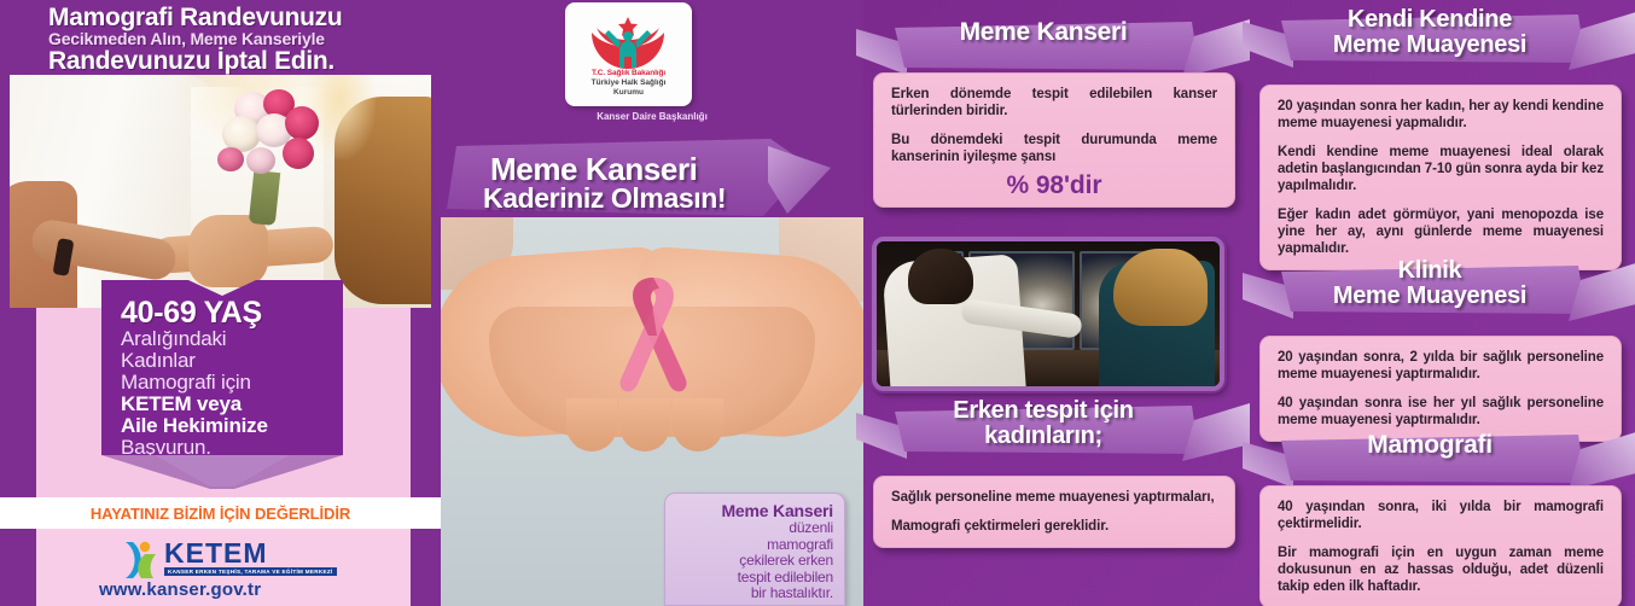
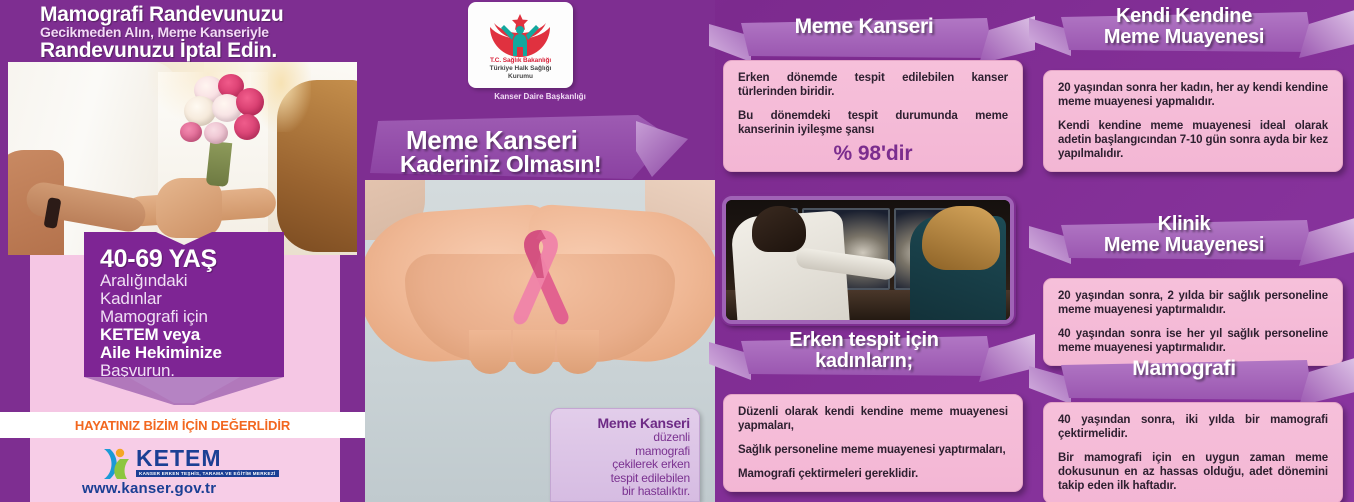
  Mamografi Randevunuzu
  Gecikmeden Alın, Meme Kanseriyle
  Randevunuzu İptal Edin.
  40-69 YAŞ
  Aralığındaki
  Kadınlar
  Mamografi için
  KETEM veya
  Aile Hekiminize
  Başvurun.
  HAYATINIZ BİZİM İÇİN DEĞERLİDİR
  KETEM
  www.kanser.gov.tr
  Kanser Daire Başkanlığı
  Meme Kanseri
  Kaderiniz Olmasın!
  Meme Kanseri
  düzenli
  mamografi
  çekilerek erken
  tespit edilebilen
  bir hastalıktır.
  Meme Kanseri
  Erken dönemde tespit edilebilen kanser türlerinden biridir.
  Bu dönemdeki tespit durumunda meme kanserinin iyileşme şansı
  % 98'dir
  Erken tespit için
  kadınların;
+ Düzenli olarak kendi kendine meme muayenesi yapmaları,
  Sağlık personeline meme muayenesi yaptırmaları,
  Mamografi çektirmeleri gereklidir.
  Kendi Kendine
  Meme Muayenesi
  20 yaşından sonra her kadın, her ay kendi kendine meme muayenesi yapmalıdır.
  Kendi kendine meme muayenesi ideal olarak adetin başlangıcından 7-10 gün sonra ayda bir kez yapılmalıdır.
- Eğer kadın adet görmüyor, yani menopozda ise yine her ay, aynı günlerde meme muayenesi yapmalıdır.
  Klinik
  Meme Muayenesi
  20 yaşından sonra, 2 yılda bir sağlık personeline meme muayenesi yaptırmalıdır.
  40 yaşından sonra ise her yıl sağlık personeline meme muayenesi yaptırmalıdır.
  Mamografi
  40 yaşından sonra, iki yılda bir mamografi çektirmelidir.
- Bir mamografi için en uygun zaman meme dokusunun en az hassas olduğu, adet düzenli takip eden ilk haftadır.
+ Bir mamografi için en uygun zaman meme dokusunun en az hassas olduğu, adet dönemini takip eden ilk haftadır.
